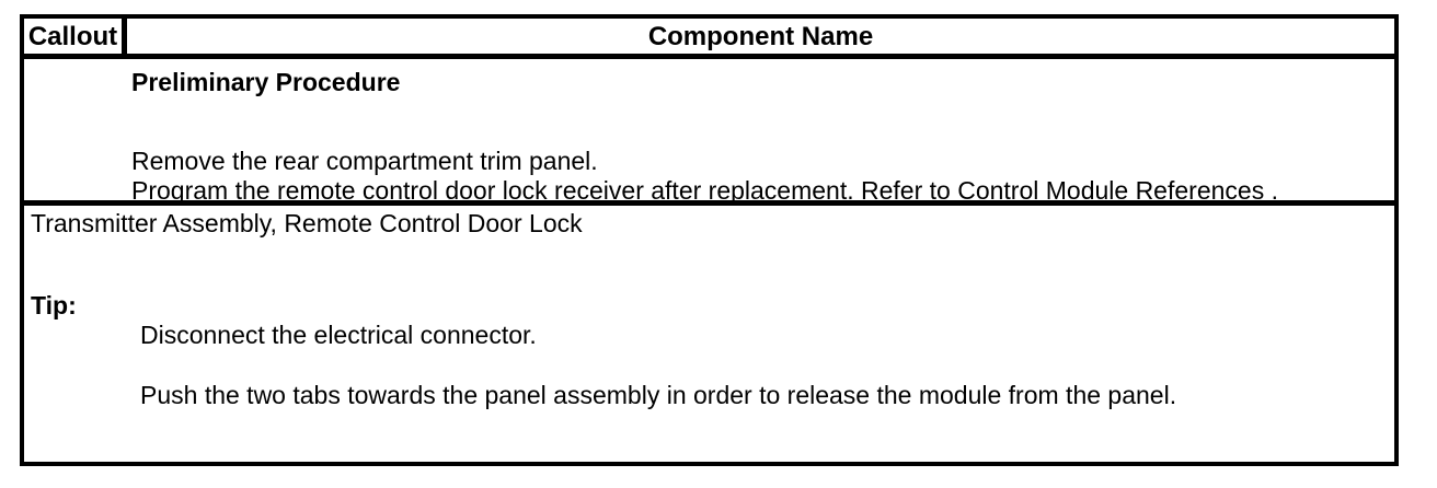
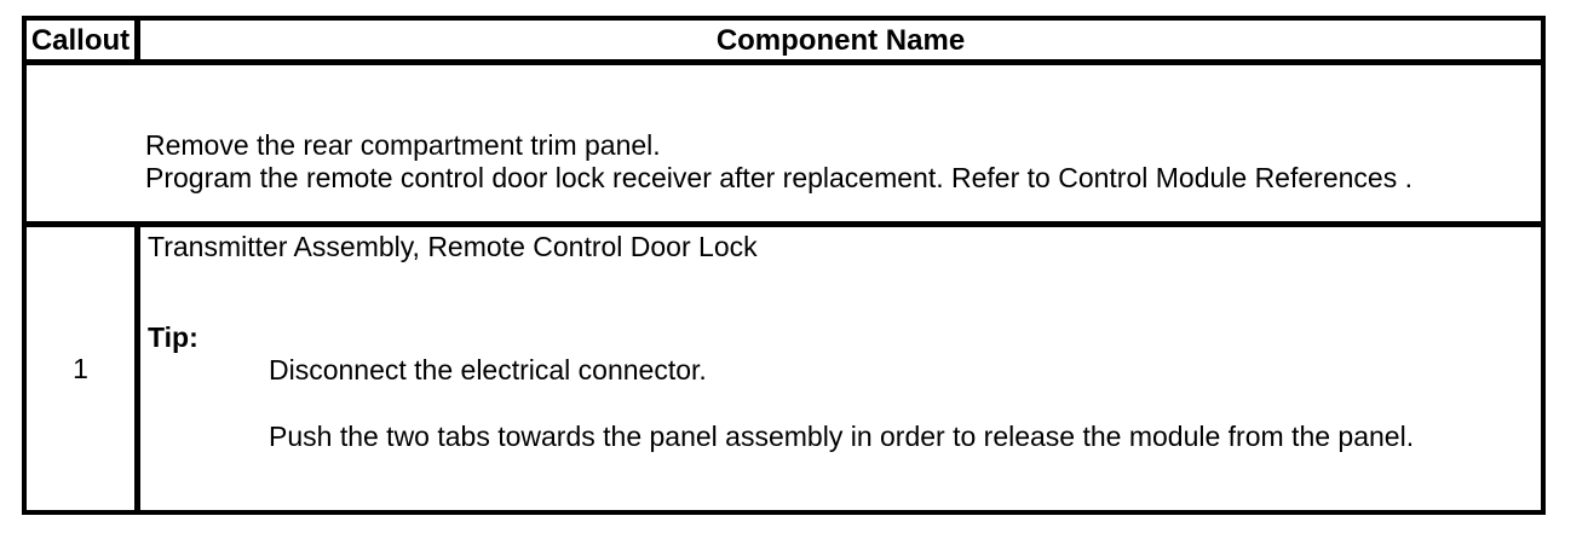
  Callout
  Component Name
- Preliminary Procedure
  Remove the rear compartment trim panel.
  Program the remote control door lock receiver after replacement. Refer to Control Module References .
+ 1
  Transmitter Assembly, Remote Control Door Lock
  Tip:
  Disconnect the electrical connector.
  Push the two tabs towards the panel assembly in order to release the module from the panel.
